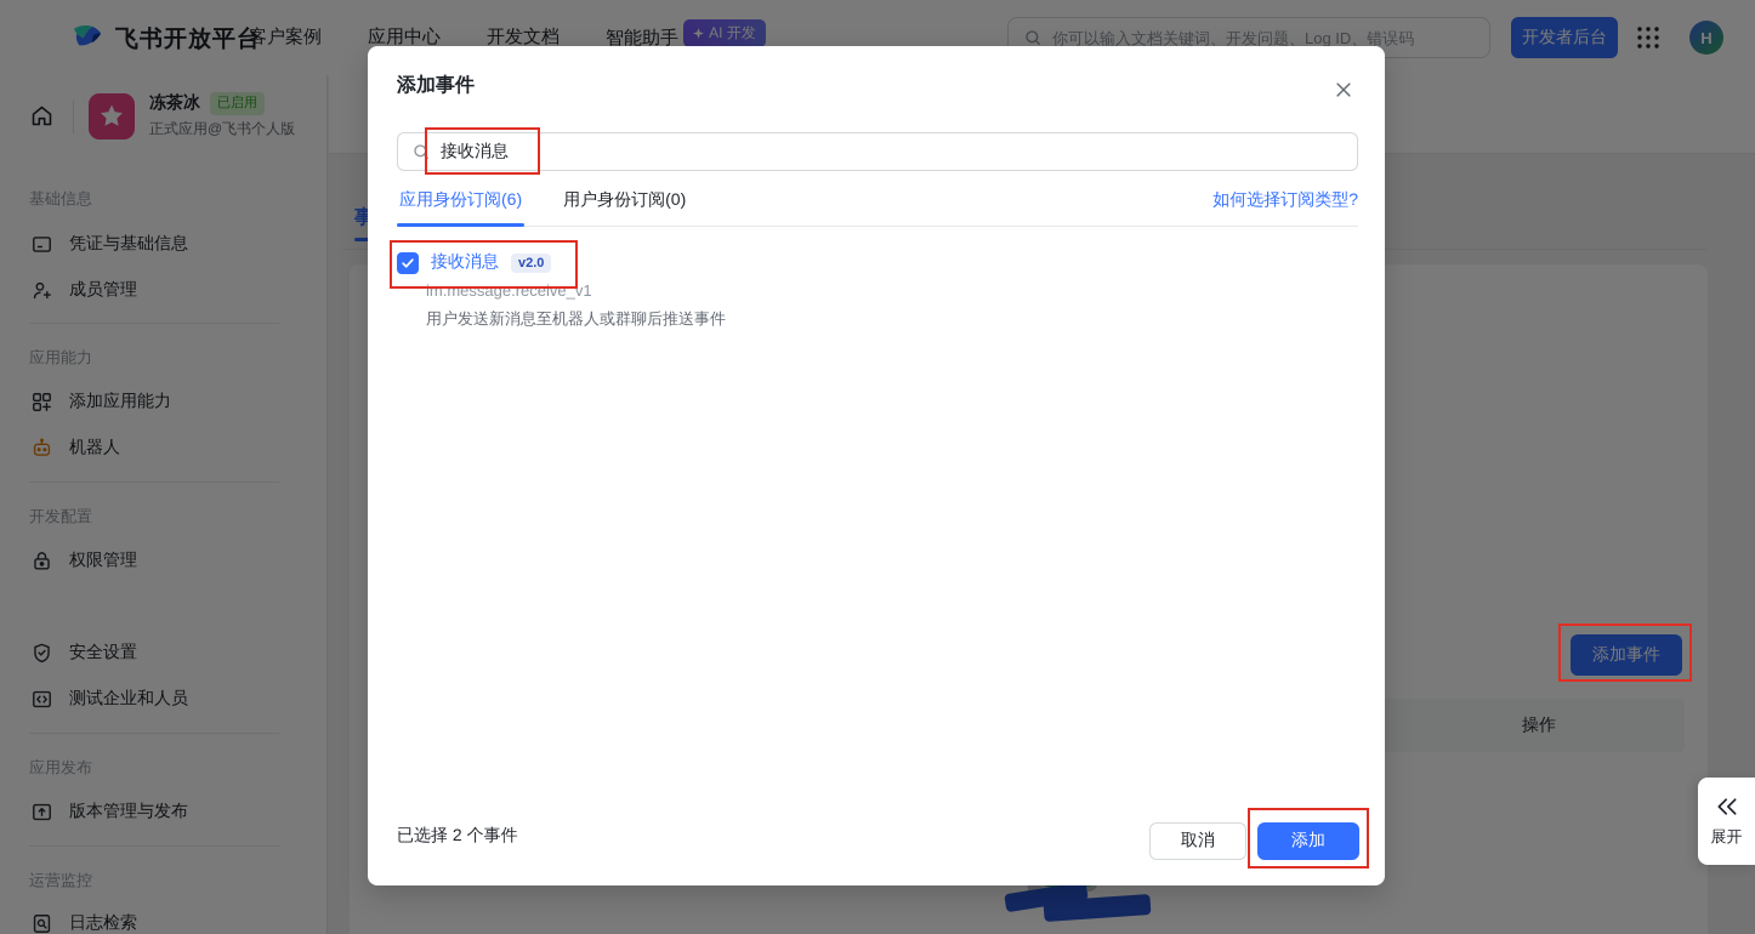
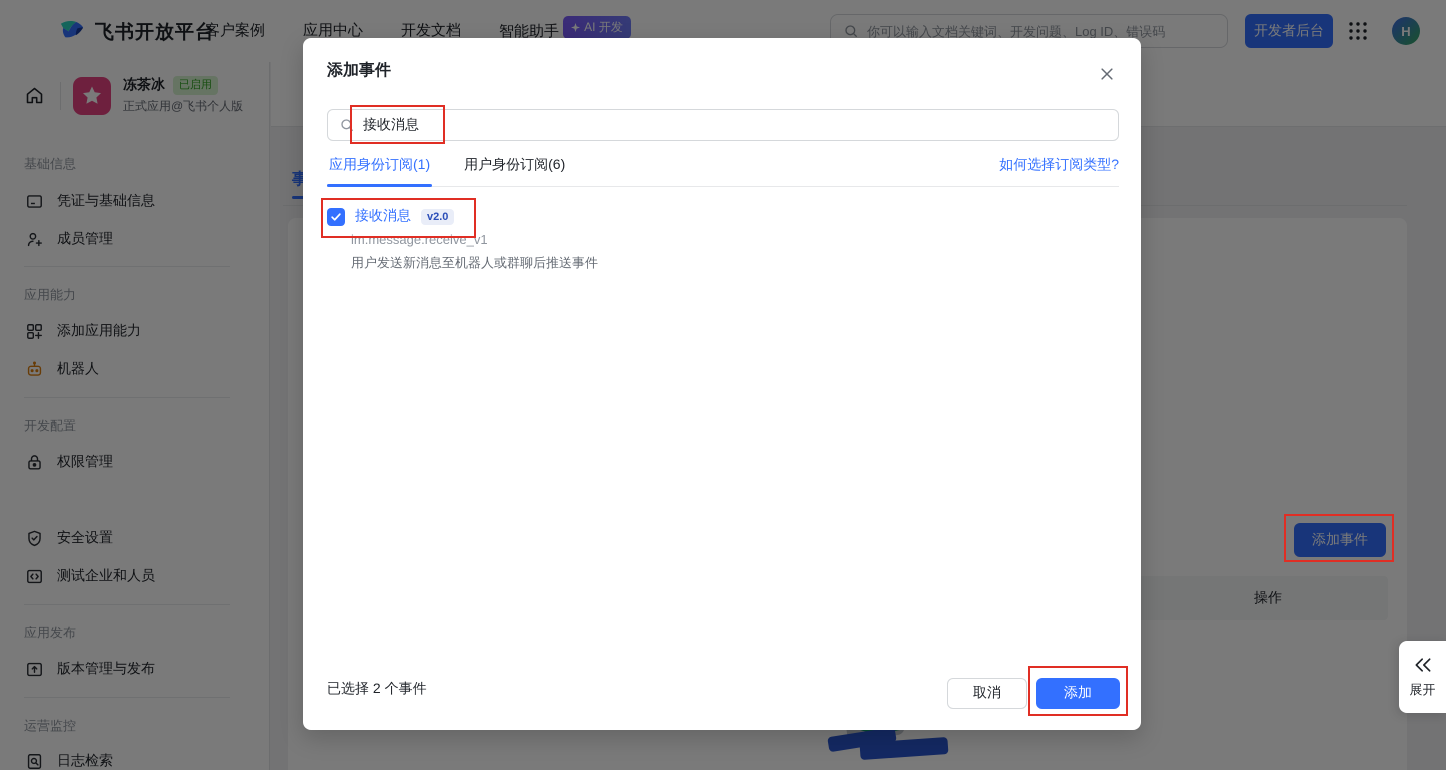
  飞书开放平台
  客户案例
  应用中心
  开发文档
  智能助手
  AI 开发
  你可以输入文档关键词、开发问题、Log ID、错误码
  开发者后台
  H
  冻茶冰
  已启用
  正式应用@飞书个人版
  基础信息
  凭证与基础信息
  成员管理
  应用能力
  添加应用能力
  机器人
  开发配置
  权限管理
  安全设置
  测试企业和人员
  应用发布
  版本管理与发布
  运营监控
  日志检索
  事
  添加事件
  操作
  添加事件
  接收消息
- 应用身份订阅(6)
+ 应用身份订阅(1)
- 用户身份订阅(0)
+ 用户身份订阅(6)
  如何选择订阅类型?
  接收消息
  v2.0
  im.message.receive_v1
  用户发送新消息至机器人或群聊后推送事件
  已选择 2 个事件
  取消
  添加
  展开
